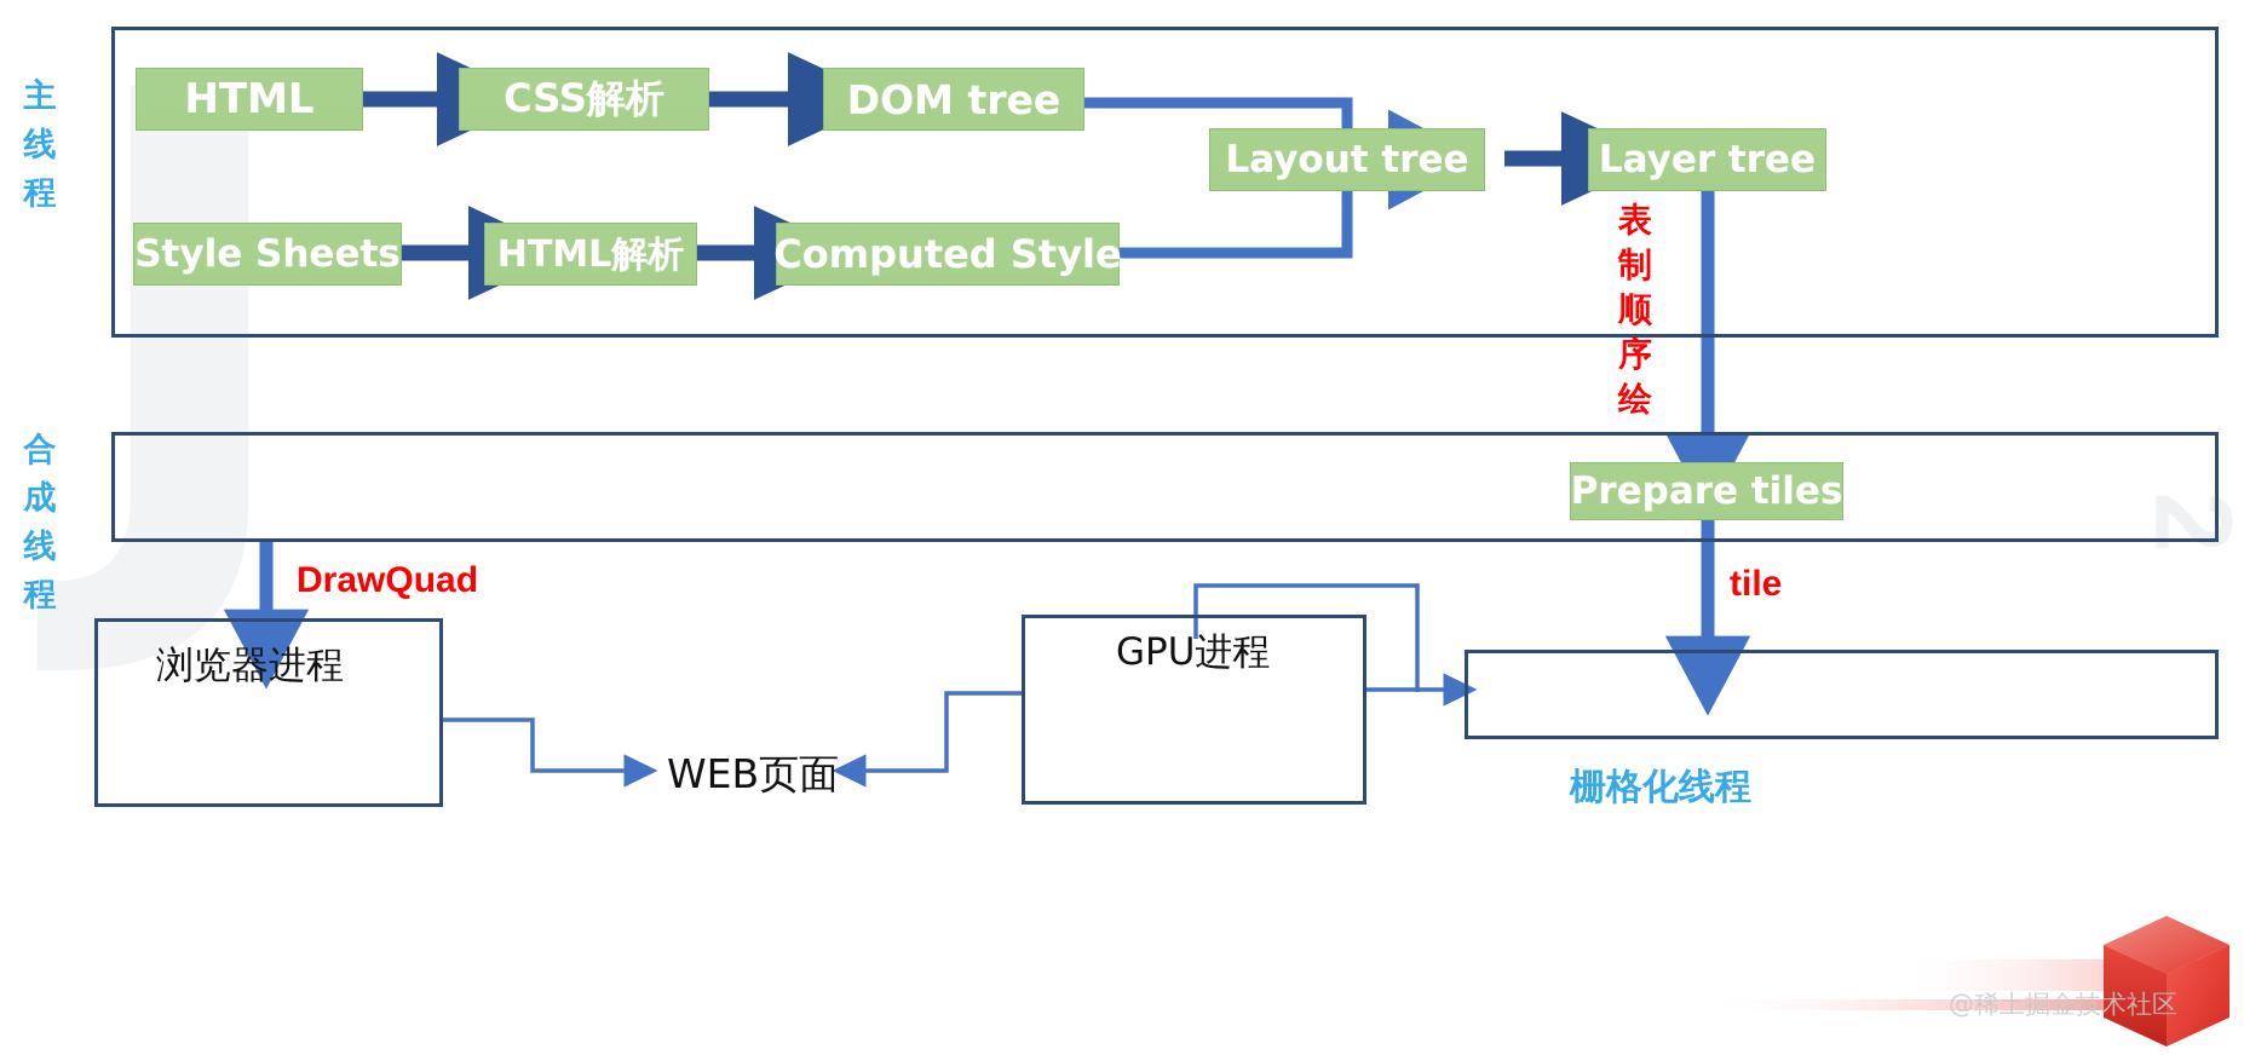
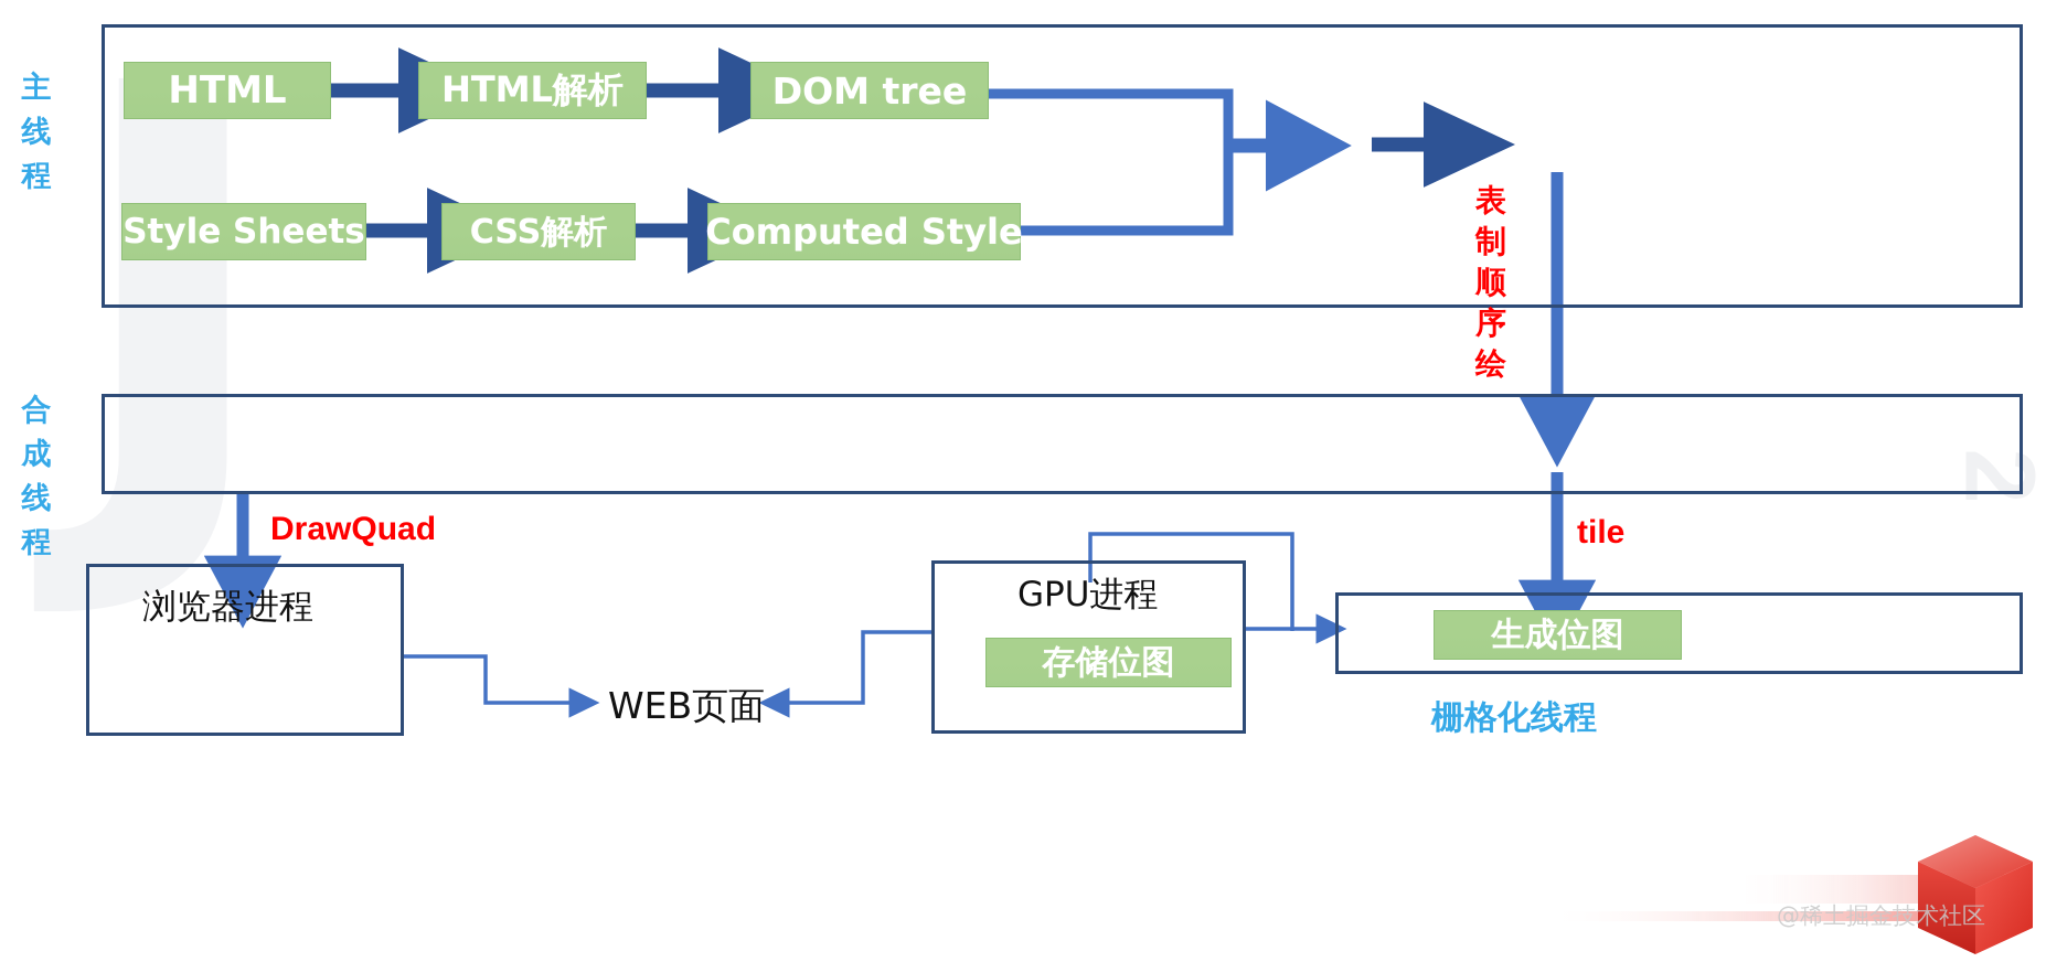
  J
  主
  线
  程
  HTML
- CSS解析
+ HTML解析
  DOM tree
  Style Sheets
- HTML解析
+ CSS解析
  Computed Style
- Layout tree
- Layer tree
  表
  制
  顺
  序
  绘
  合
  成
  线
  程
- Prepare tiles
  tile
  DrawQuad
  浏览器进程
  WEB页面
  GPU进程
+ 存储位图
+ 生成位图
  栅格化线程
  @稀土掘金技术社区
